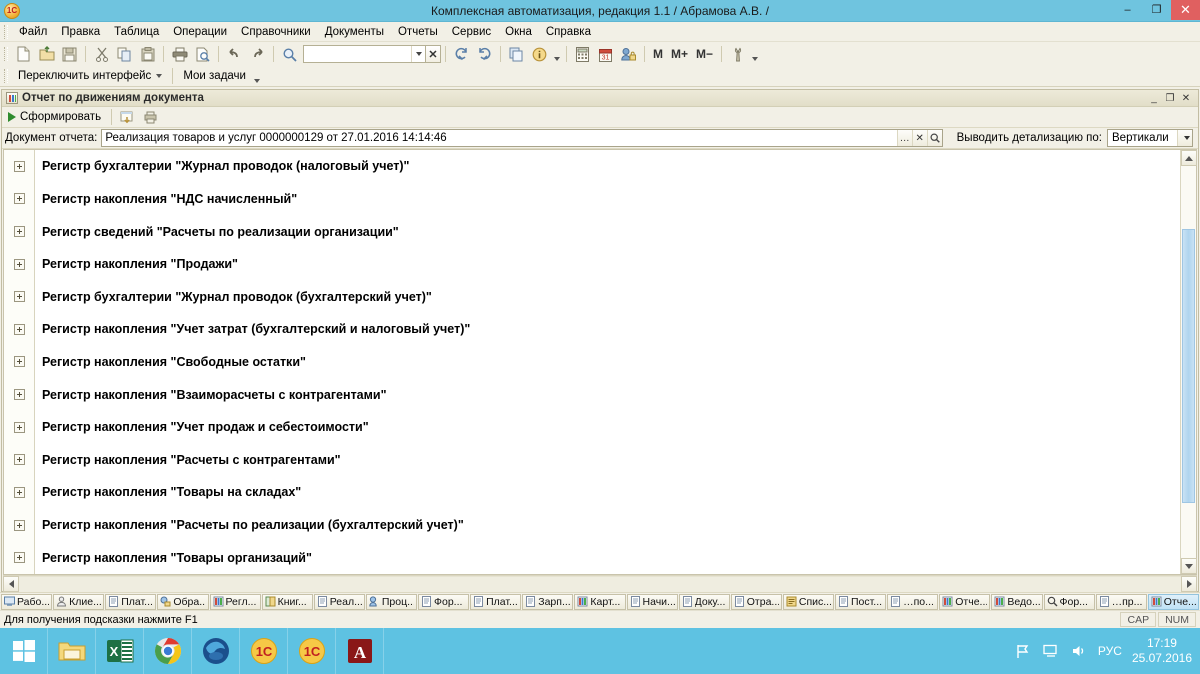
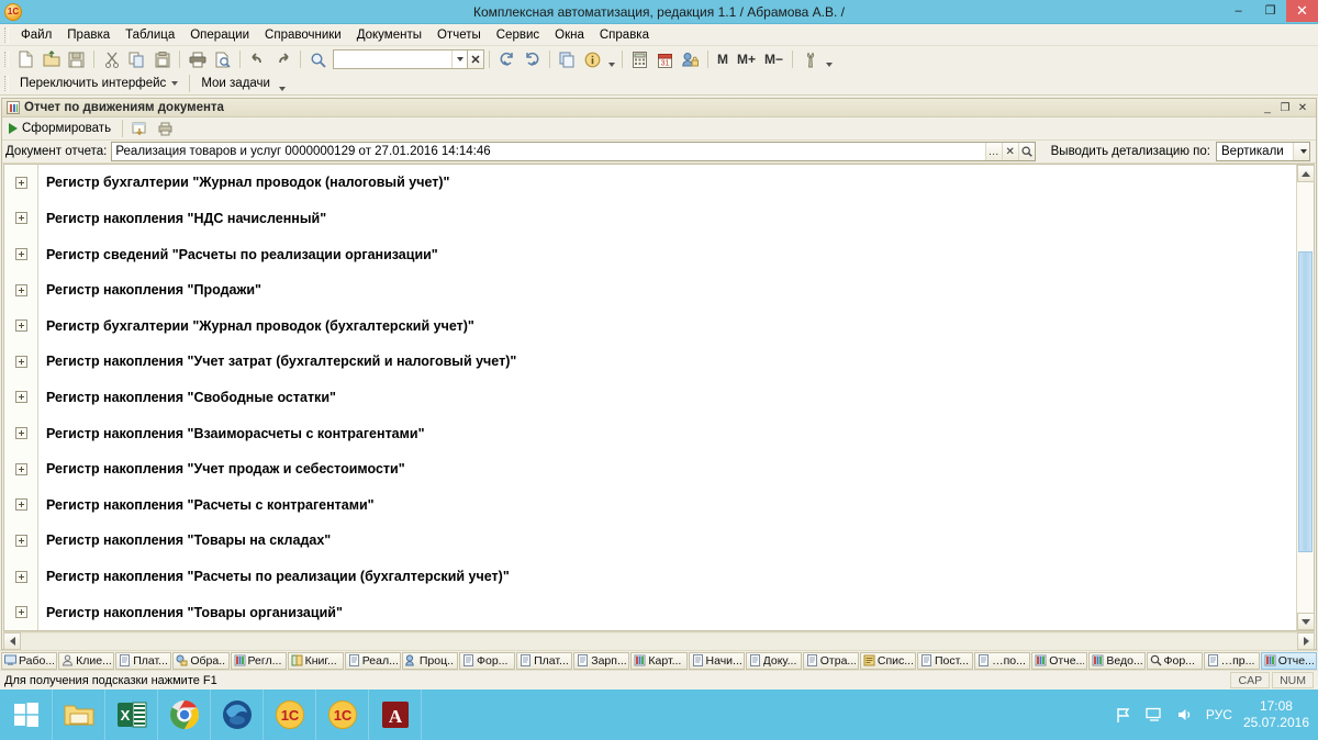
  1C
  Комплексная автоматизация, редакция 1.1 / Абрамова А.В. /
  –
  ❐
  ✕
  Файл
  Правка
  Таблица
  Операции
  Справочники
  Документы
  Отчеты
  Сервис
  Окна
  Справка
  ✕
  M
  M+
  M−
  Переключить интерфейс
  Мои задачи
  Отчет по движениям документа
  _
  ❐
  ✕
  Сформировать
  Документ отчета:
  Реализация товаров и услуг 0000000129 от 27.01.2016 14:14:46
  …
  ✕
  Выводить детализацию по:
  Вертикали
  Регистр бухгалтерии "Журнал проводок (налоговый учет)"
  Регистр накопления "НДС начисленный"
  Регистр сведений "Расчеты по реализации организации"
  Регистр накопления "Продажи"
  Регистр бухгалтерии "Журнал проводок (бухгалтерский учет)"
  Регистр накопления "Учет затрат (бухгалтерский и налоговый учет)"
  Регистр накопления "Свободные остатки"
  Регистр накопления "Взаиморасчеты с контрагентами"
  Регистр накопления "Учет продаж и себестоимости"
  Регистр накопления "Расчеты с контрагентами"
  Регистр накопления "Товары на складах"
  Регистр накопления "Расчеты по реализации (бухгалтерский учет)"
  Регистр накопления "Товары организаций"
  Рабо...
  Клие...
  Плат...
  Обра..
  Регл...
  Книг...
  Реал...
  Проц..
  Фор...
  Плат...
  Зарп...
  Карт...
  Начи...
  Доку...
  Отра...
  Спис...
  Пост...
  …по...
  Отче...
  Ведо...
  Фор...
  …пр...
  Отче...
  Для получения подсказки нажмите F1
  CAP
  NUM
  X
  1C
  1C
  A
  РУС
- 17:19
+ 17:08
  25.07.2016
